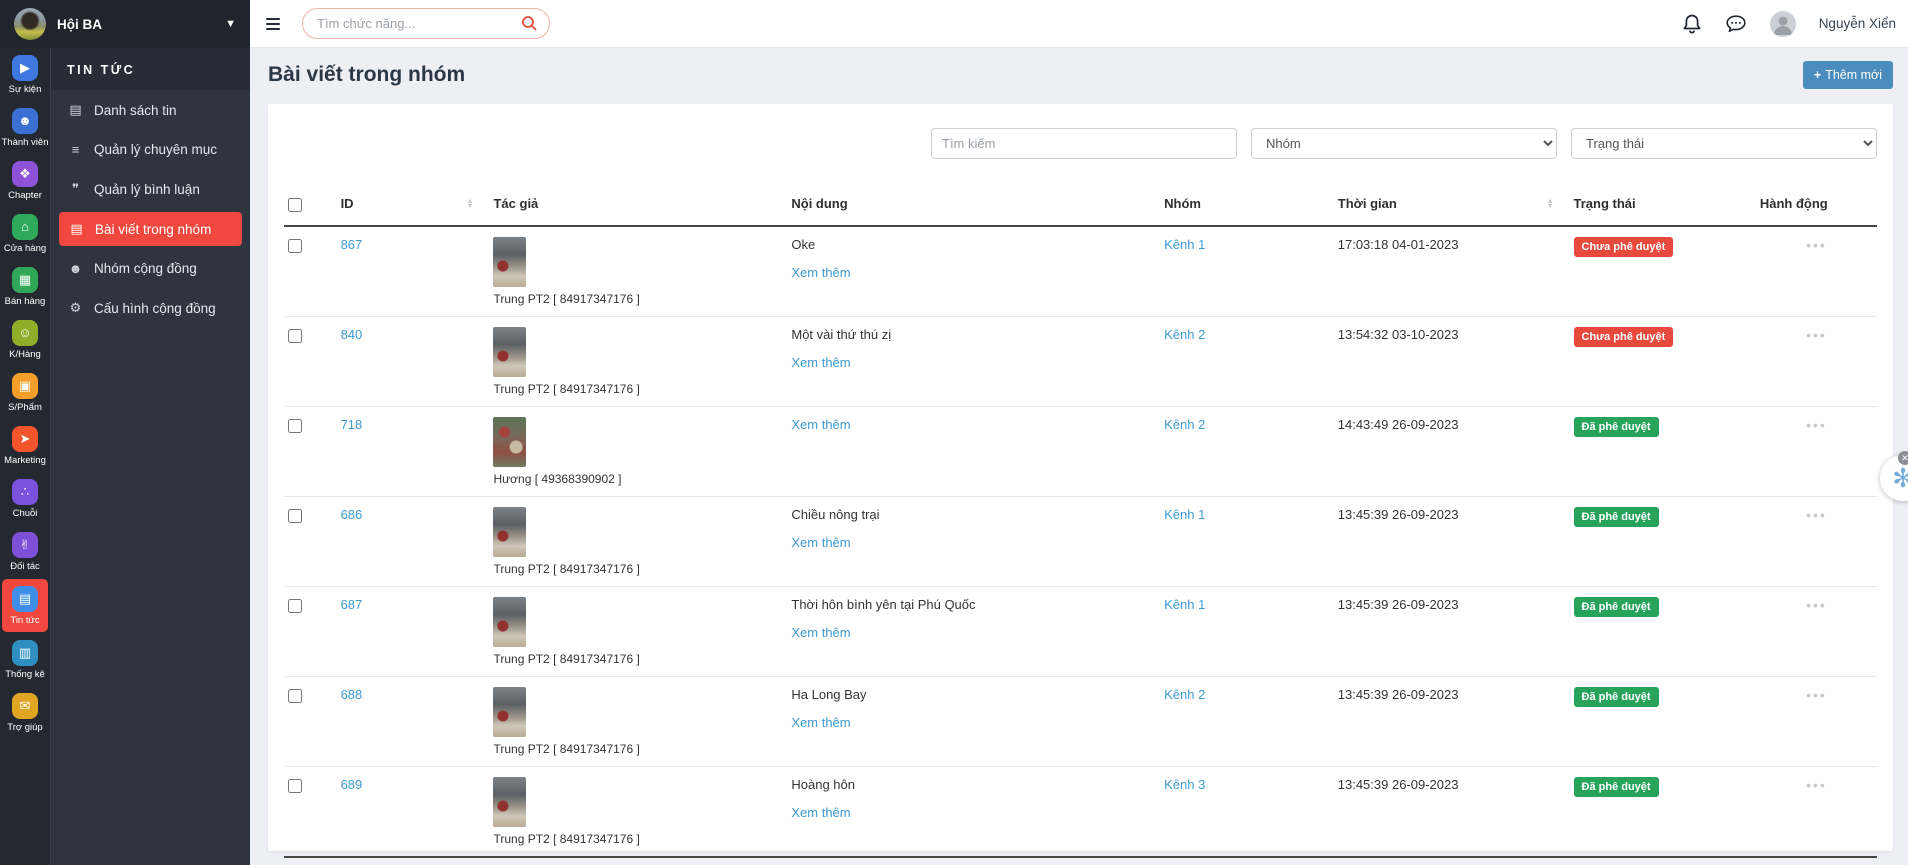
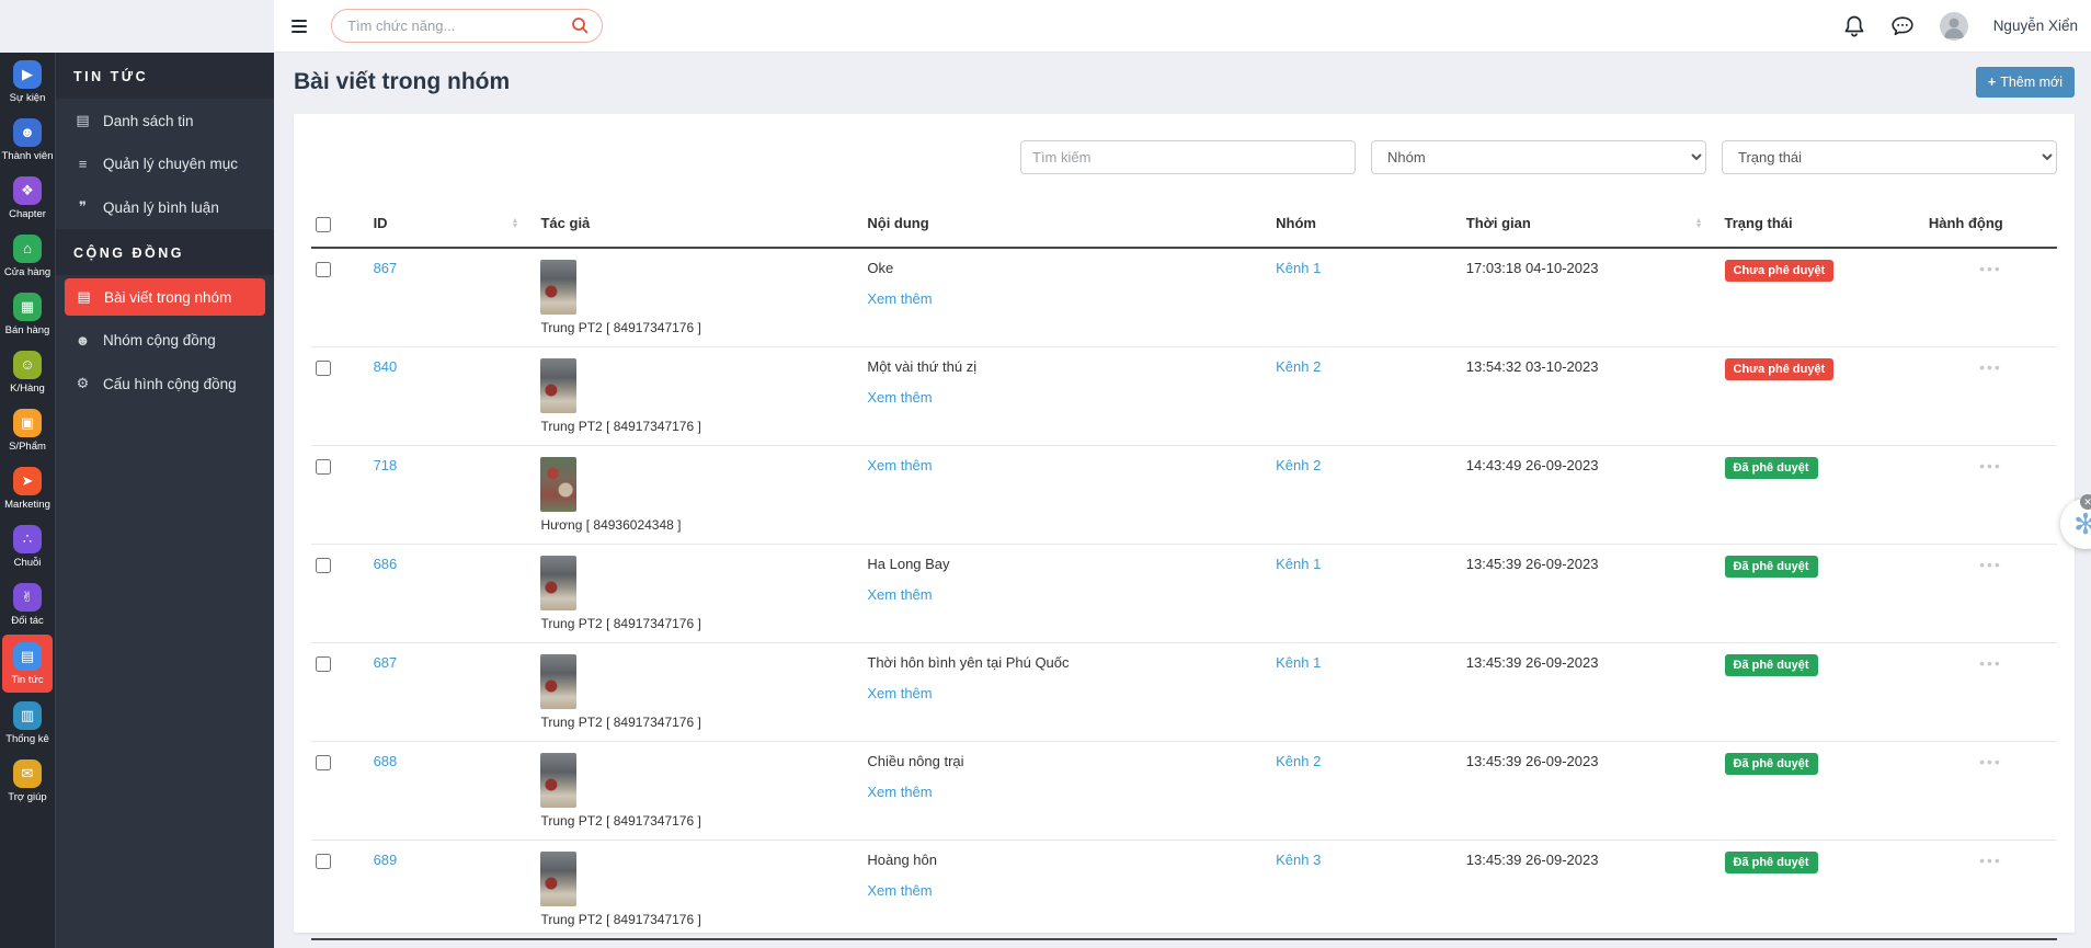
- Hội BA
- ▼
  ▶
  Sự kiện
  ☻
  Thành viên
  ❖
  Chapter
  ⌂
  Cửa hàng
  ▦
  Bán hàng
  ☺
  K/Hàng
  ▣
  S/Phẩm
  ➤
  Marketing
  ∴
  Chuỗi
  ✌
  Đối tác
  ▤
  Tin tức
  ▥
  Thống kê
  ✉
  Trợ giúp
  TIN TỨC
  ▤
  Danh sách tin
  ≡
  Quản lý chuyên mục
  ❞
  Quản lý bình luận
+ CỘNG ĐỒNG
  ▤
  Bài viết trong nhóm
  ☻
  Nhóm cộng đồng
  ⚙
  Cấu hình cộng đồng
  Tìm chức năng...
  Nguyễn Xiển
  Bài viết trong nhóm
  + Thêm mới
  Tìm kiếm
  Nhóm
  Trạng thái
  	ID	Tác giả	Nội dung	Nhóm	Thời gian	Trạng thái	Hành động
- 	867	Trung PT2 [ 84917347176 ]	Oke Xem thêm	Kênh 1	17:03:18 04-01-2023	Chưa phê duyệt	•••
+ 	867	Trung PT2 [ 84917347176 ]	Oke Xem thêm	Kênh 1	17:03:18 04-10-2023	Chưa phê duyệt	•••
  	840	Trung PT2 [ 84917347176 ]	Một vài thứ thú zị Xem thêm	Kênh 2	13:54:32 03-10-2023	Chưa phê duyệt	•••
- 	718	Hương [ 49368390902 ]	Xem thêm	Kênh 2	14:43:49 26-09-2023	Đã phê duyệt	•••
+ 	718	Hương [ 84936024348 ]	Xem thêm	Kênh 2	14:43:49 26-09-2023	Đã phê duyệt	•••
- 	686	Trung PT2 [ 84917347176 ]	Chiều nông trại Xem thêm	Kênh 1	13:45:39 26-09-2023	Đã phê duyệt	•••
+ 	686	Trung PT2 [ 84917347176 ]	Ha Long Bay Xem thêm	Kênh 1	13:45:39 26-09-2023	Đã phê duyệt	•••
  	687	Trung PT2 [ 84917347176 ]	Thời hôn bình yên tại Phú Quốc Xem thêm	Kênh 1	13:45:39 26-09-2023	Đã phê duyệt	•••
- 	688	Trung PT2 [ 84917347176 ]	Ha Long Bay Xem thêm	Kênh 2	13:45:39 26-09-2023	Đã phê duyệt	•••
+ 	688	Trung PT2 [ 84917347176 ]	Chiều nông trại Xem thêm	Kênh 2	13:45:39 26-09-2023	Đã phê duyệt	•••
  	689	Trung PT2 [ 84917347176 ]	Hoàng hôn Xem thêm	Kênh 3	13:45:39 26-09-2023	Đã phê duyệt	•••
  ✻
  ✕
